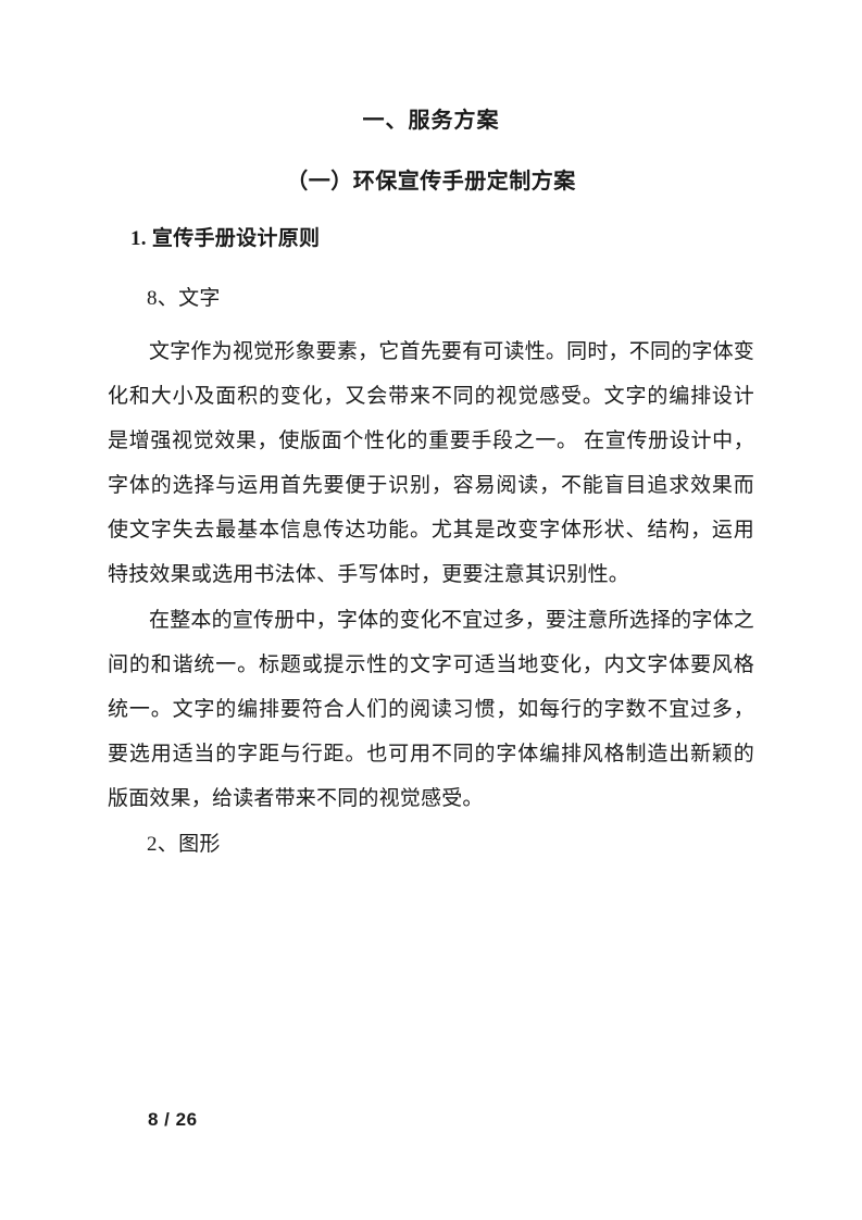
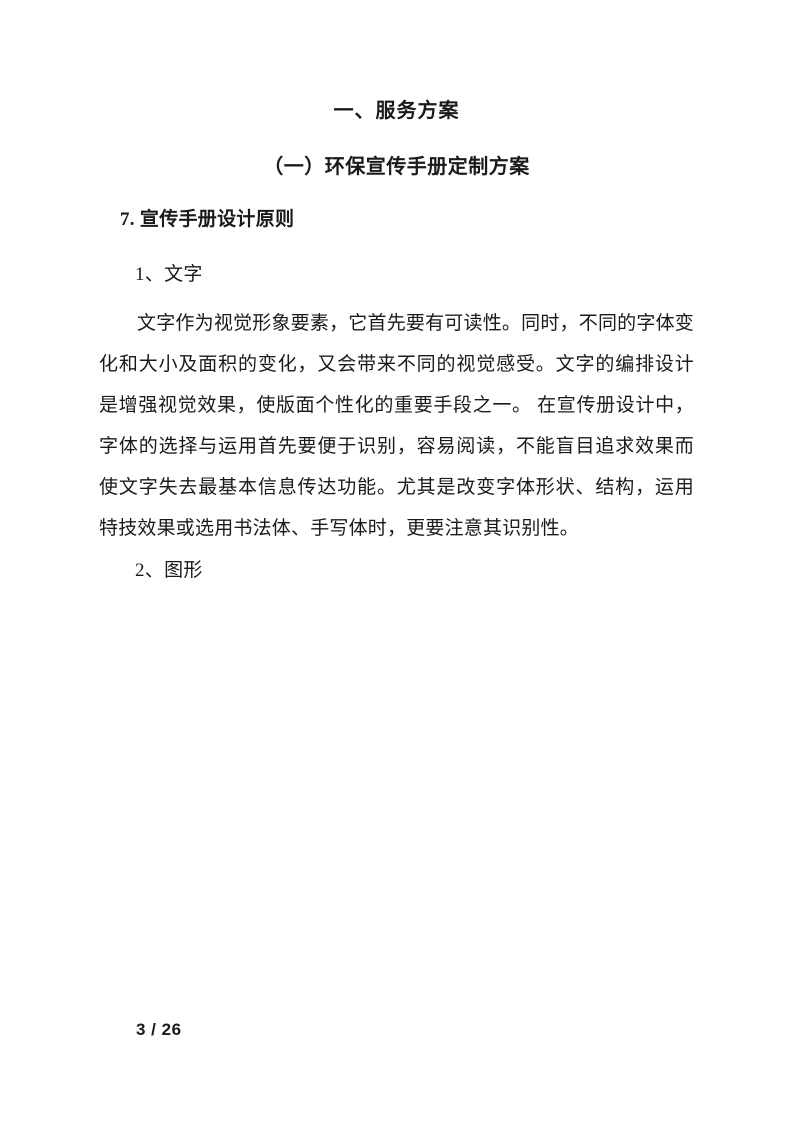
  一、服务方案
  （一）环保宣传手册定制方案
- 1. 宣传手册设计原则
+ 7. 宣传手册设计原则
- 8、文字
+ 1、文字
  文字作为视觉形象要素，它首先要有可读性。同时，不同的字体变化和大小及面积的变化，又会带来不同的视觉感受。文字的编排设计是增强视觉效果，使版面个性化的重要手段之一。 在宣传册设计中，字体的选择与运用首先要便于识别，容易阅读，不能盲目追求效果而使文字失去最基本信息传达功能。尤其是改变字体形状、结构，运用特技效果或选用书法体、手写体时，更要注意其识别性。
- 在整本的宣传册中，字体的变化不宜过多，要注意所选择的字体之间的和谐统一。标题或提示性的文字可适当地变化，内文字体要风格统一。文字的编排要符合人们的阅读习惯，如每行的字数不宜过多，要选用适当的字距与行距。也可用不同的字体编排风格制造出新颖的版面效果，给读者带来不同的视觉感受。
  2、图形
- 8 / 26
+ 3 / 26
